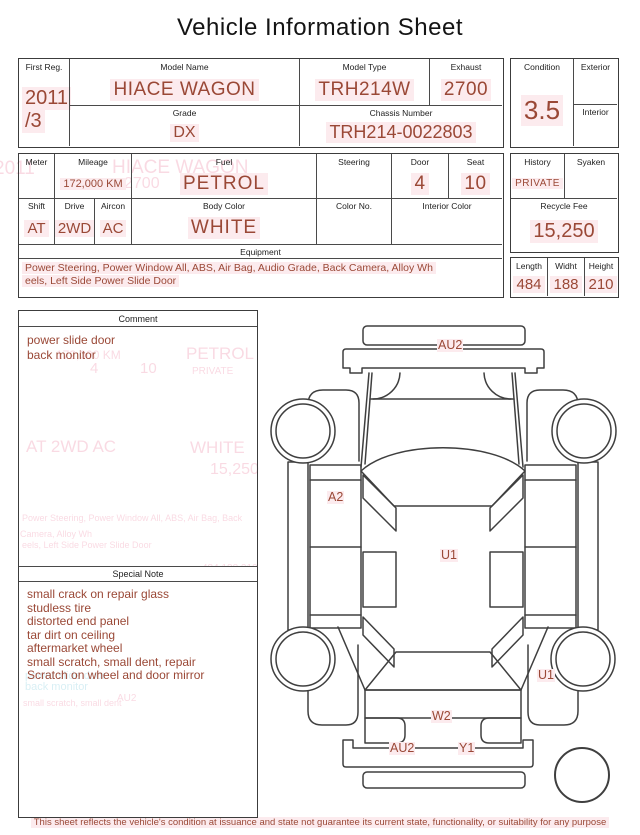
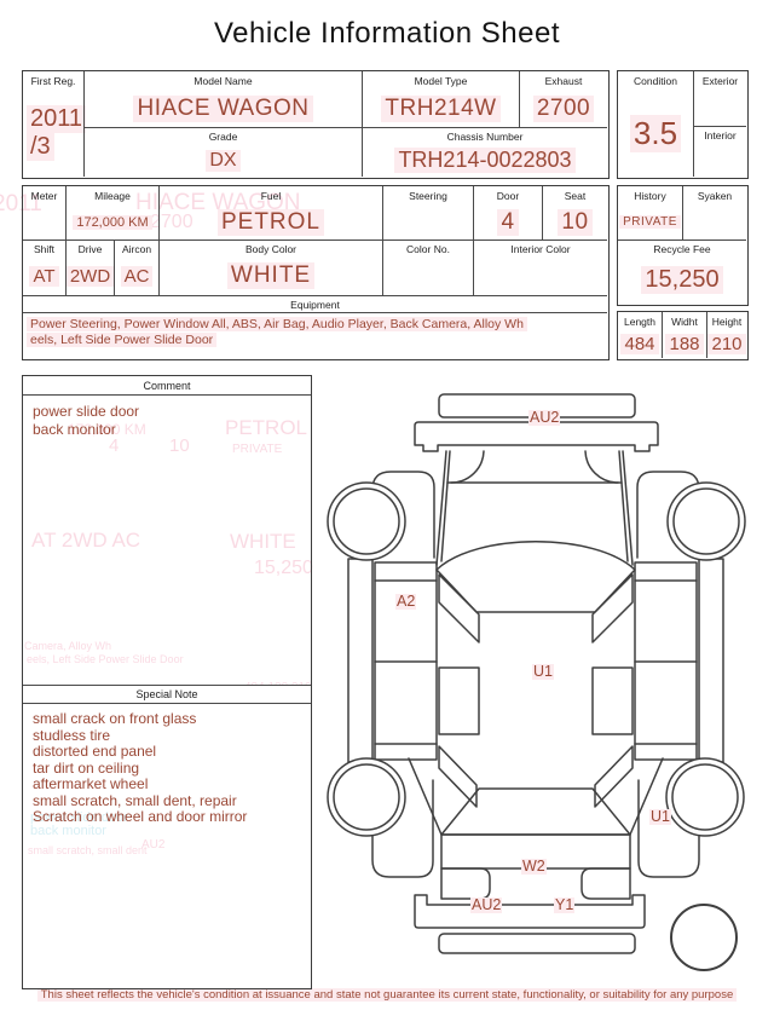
  Vehicle Information Sheet
  011
  HIACE WAGON
  2700
  172,000 KM
  PETROL
  4
  10
  PRIVATE
  AT 2WD AC
  WHITE
  15,250
- Power Steering, Power Window All, ABS, Air Bag, Back
  Camera, Alloy Wh
  eels, Left Side Power Slide Door
  power slide door
  back monitor
  small scratch, small dent
  AU2
  First Reg.
  2011
  /3
  Model Name
  Model Type
  Exhaust
  HIACE WAGON
  TRH214W
  2700
  Grade
  Chassis Number
  DX
  TRH214-0022803
  Condition
  Exterior
  3.5
  Interior
  Meter
  Mileage
  Fuel
  Steering
  Door
  Seat
  172,000 KM
  PETROL
  4
  10
  Shift
  Drive
  Aircon
  Body Color
  Color No.
  Interior Color
  AT
  2WD
  AC
  WHITE
  Equipment
- Power Steering, Power Window All, ABS, Air Bag, Audio Grade, Back Camera, Alloy Wh
+ Power Steering, Power Window All, ABS, Air Bag, Audio Player, Back Camera, Alloy Wh
  eels, Left Side Power Slide Door
  History
  Syaken
  PRIVATE
  Recycle Fee
  15,250
  Length
  Widht
  Height
  484
  188
  210
  Comment
  power slide door
  back monitor
  Special Note
- small crack on repair glass
+ small crack on front glass
  studless tire
  distorted end panel
  tar dirt on ceiling
  aftermarket wheel
  small scratch, small dent, repair
  Scratch on wheel and door mirror
  AU2
  A2
  U1
  U1
  W2
  AU2
  Y1
  This sheet reflects the vehicle's condition at issuance and state not guarantee its current state, functionality, or suitability for any purpose
